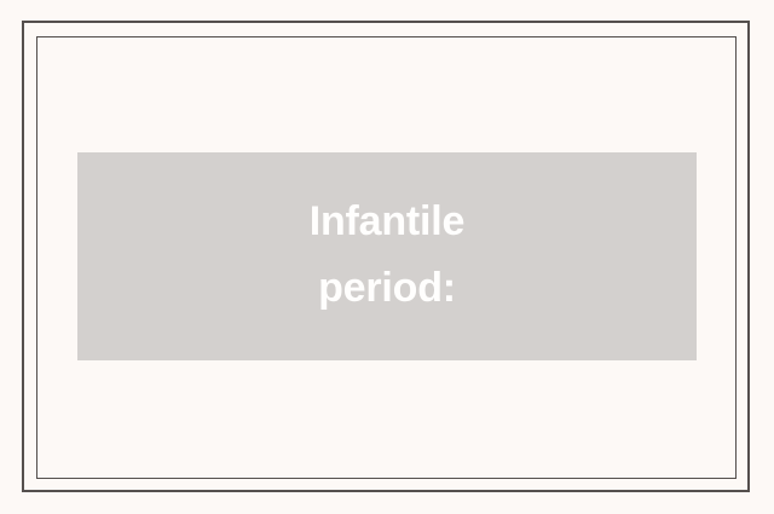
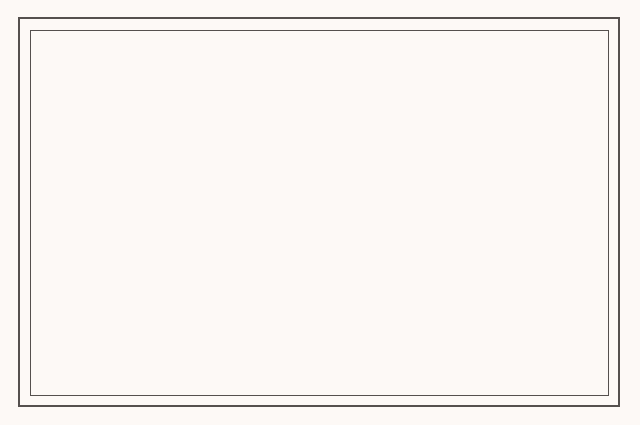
- Infantile period:
